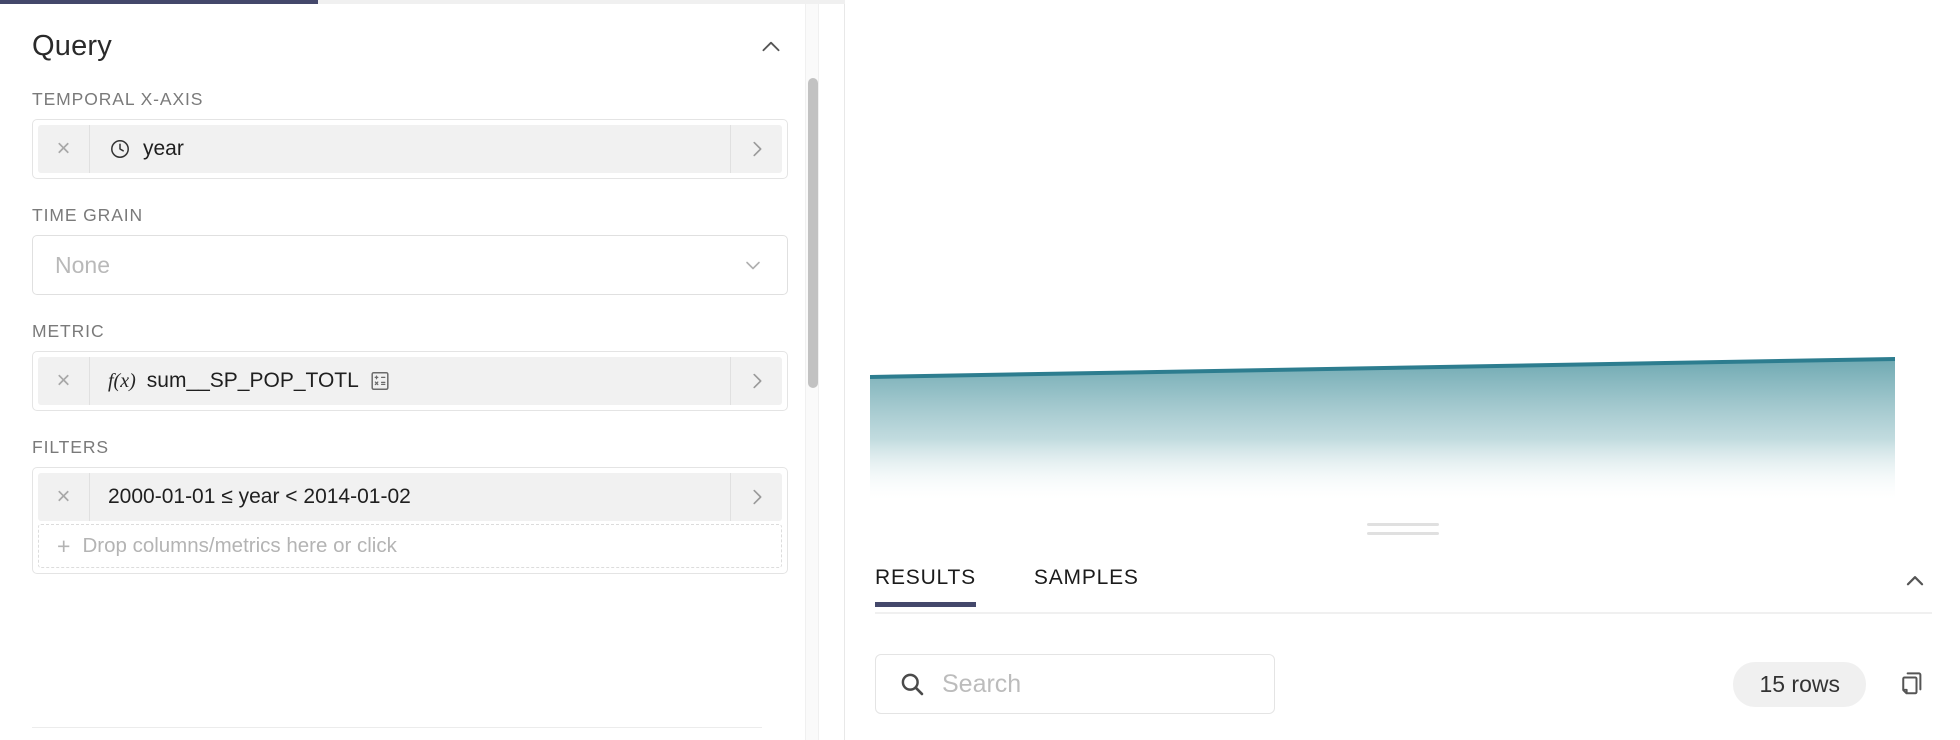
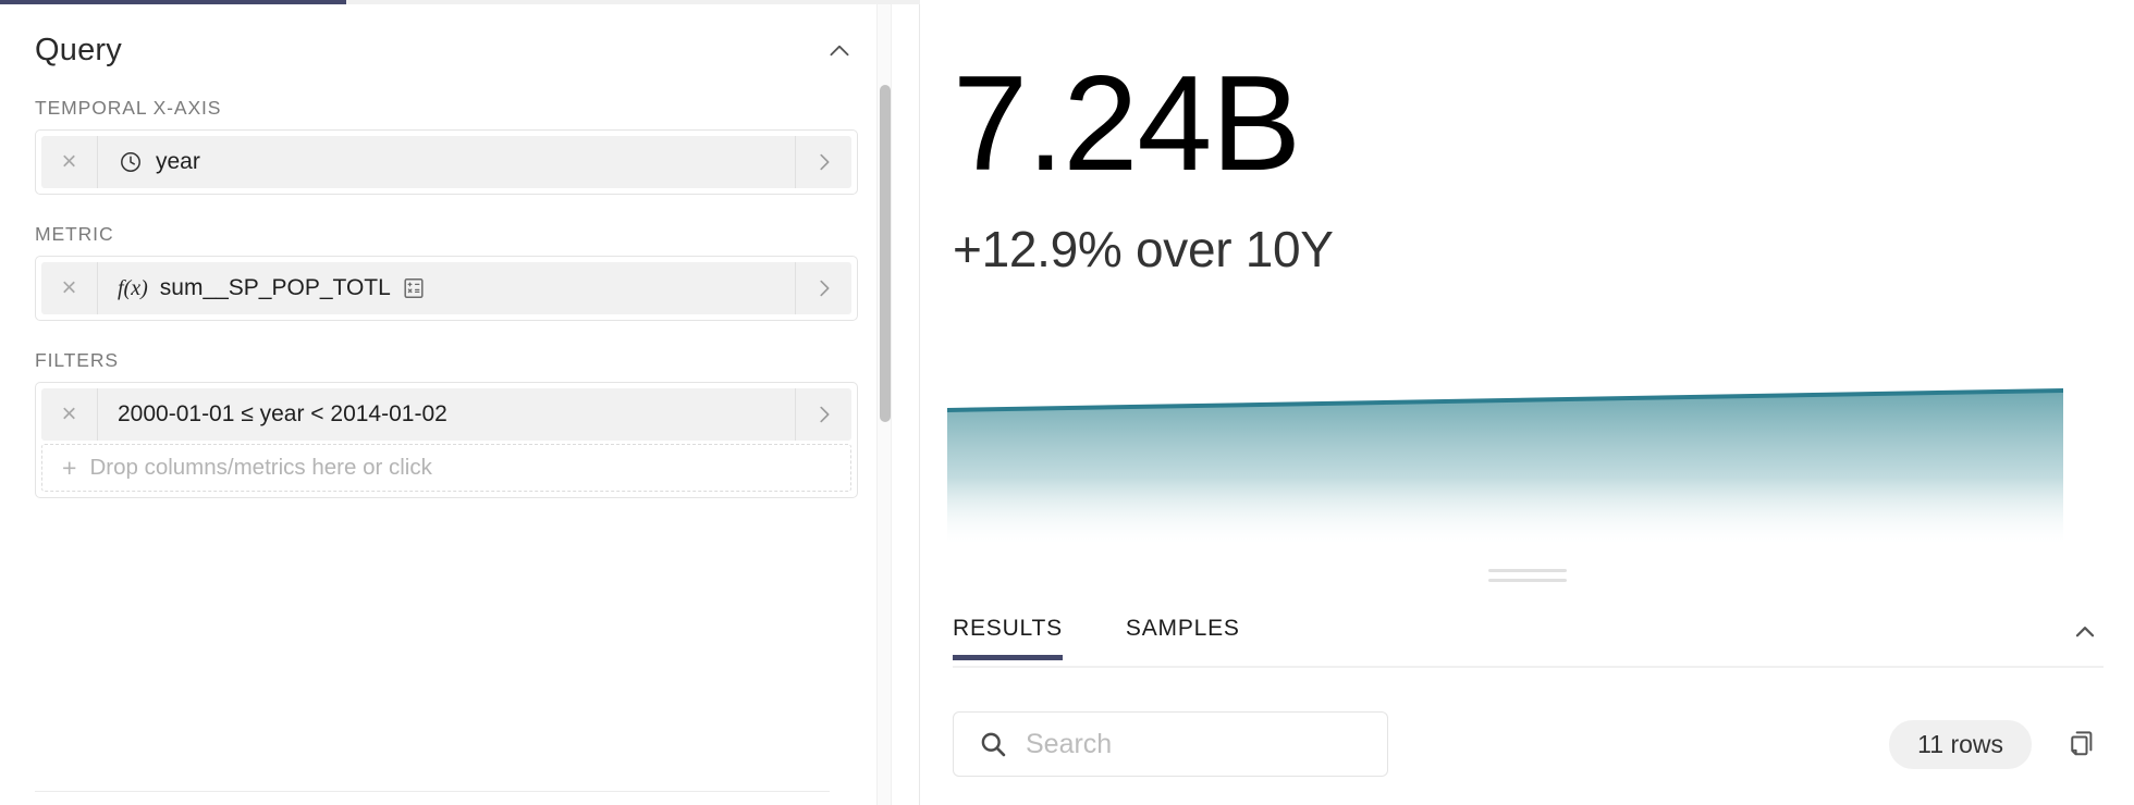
  Query
  TEMPORAL X-AXIS
  ×
  year
- TIME GRAIN
- None
  METRIC
  ×
  f(x)
  sum__SP_POP_TOTL
  FILTERS
  ×
  2000-01-01 ≤ year < 2014-01-02
  +
  Drop columns/metrics here or click
+ 7.24B
+ +12.9% over 10Y
  RESULTS
  SAMPLES
  Search
- 15 rows
+ 11 rows
